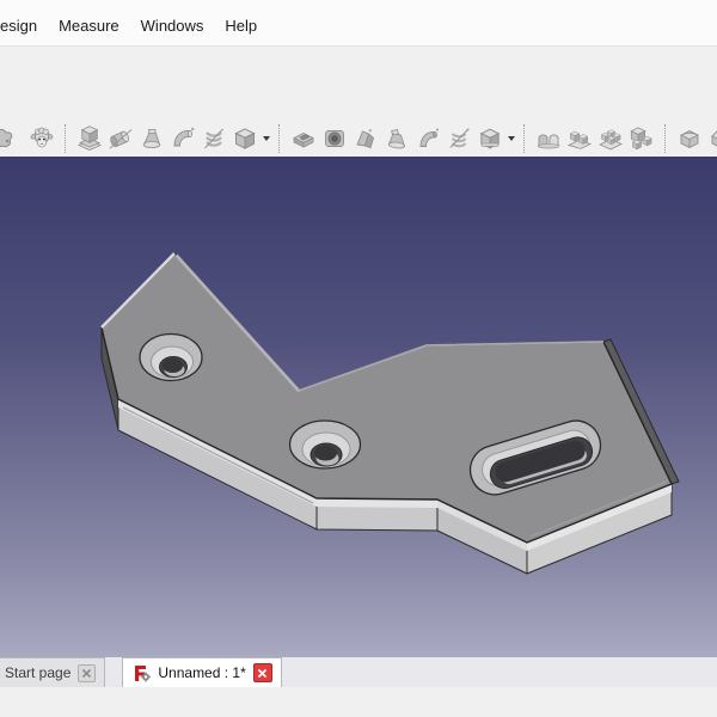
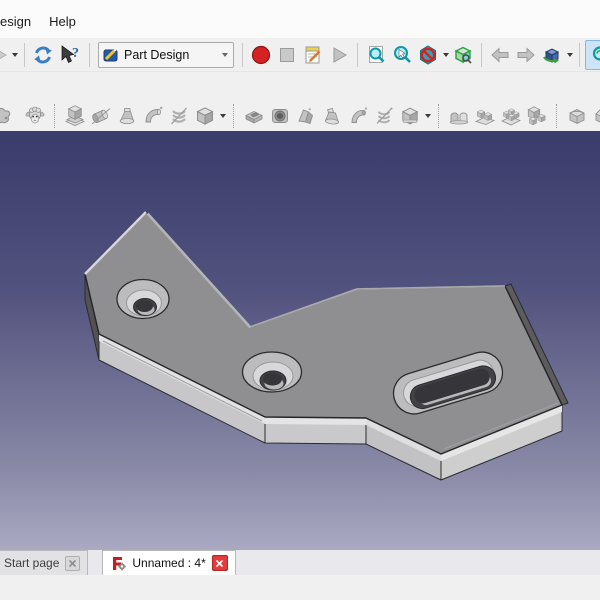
  esign
- Measure
- Windows
  Help
+ ?
+ Part Design
  Start page
- Unnamed : 1*
+ Unnamed : 4*
